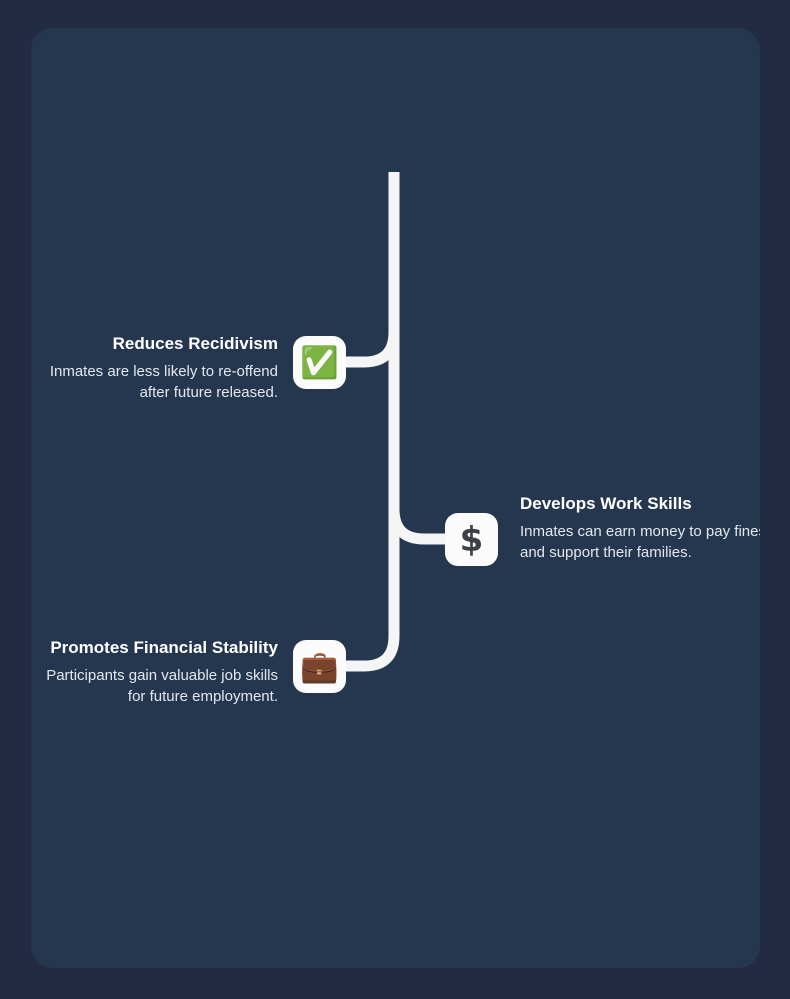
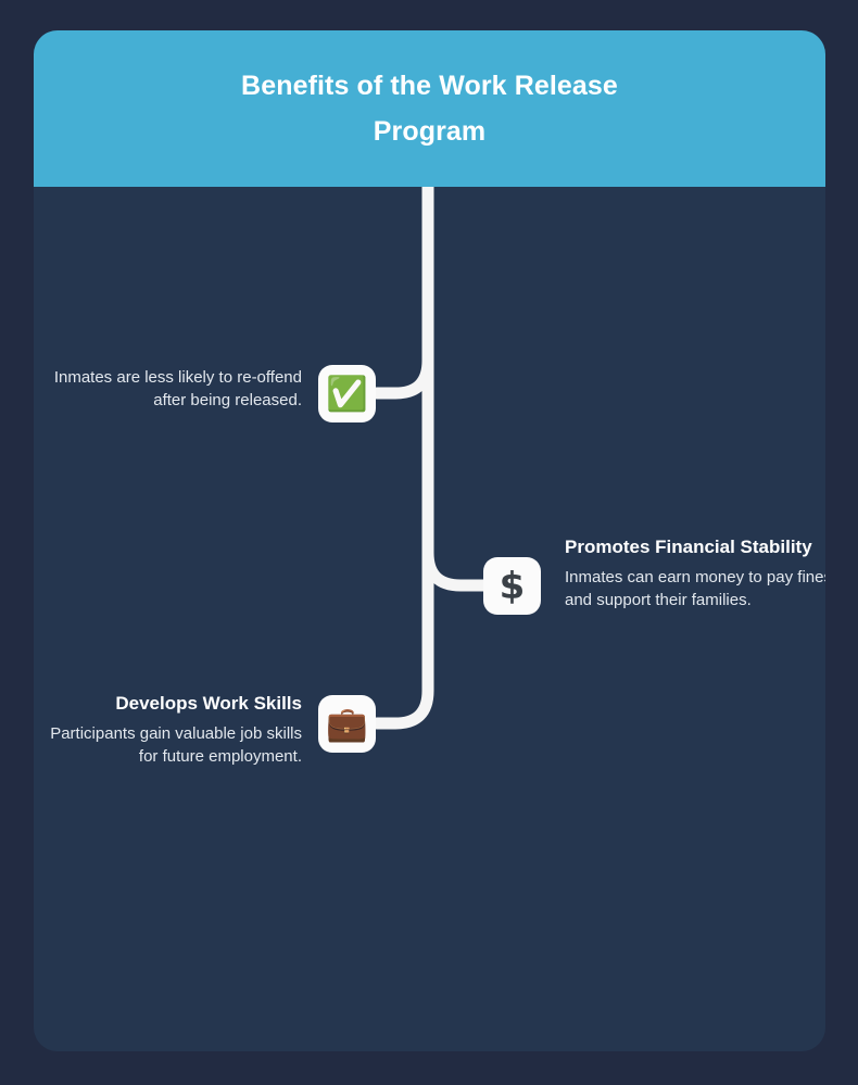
+ Benefits of the Work Release Program
  ✅
- Reduces Recidivism
- Inmates are less likely to re-offend after future released.
+ Inmates are less likely to re-offend after being released.
  $
- Develops Work Skills
+ Promotes Financial Stability
  Inmates can earn money to pay fine and support their families.
  💼
- Promotes Financial Stability
+ Develops Work Skills
  Participants gain valuable job skills for future employment.
